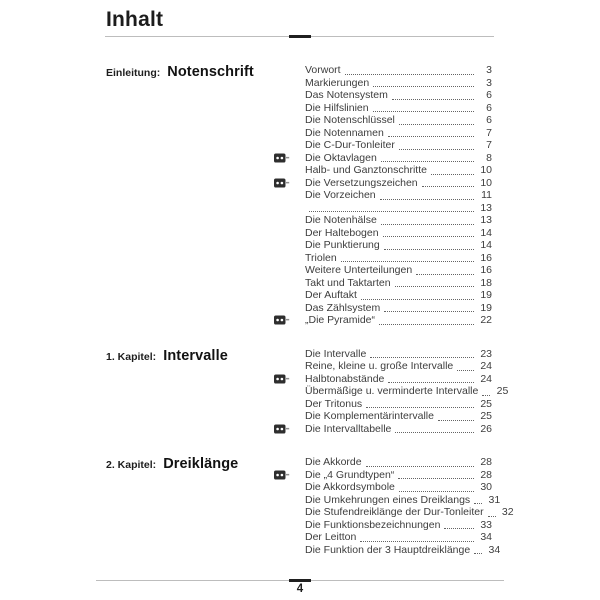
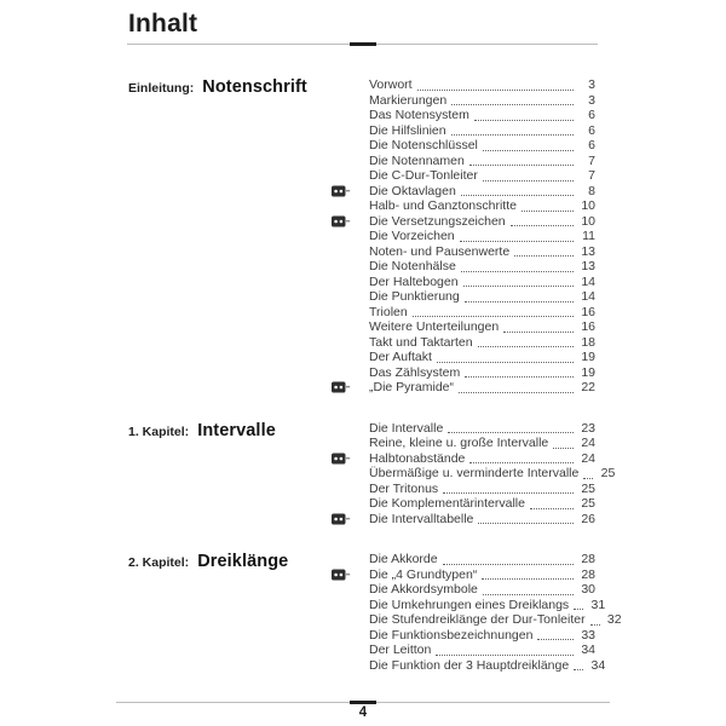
  Inhalt
  Einleitung:
  Notenschrift
  Vorwort
  3
  Markierungen
  3
  Das Notensystem
  6
  Die Hilfslinien
  6
  Die Notenschlüssel
  6
  Die Notennamen
  7
  Die C-Dur-Tonleiter
  7
  Die Oktavlagen
  8
  Halb- und Ganztonschritte
  10
  Die Versetzungszeichen
  10
  Die Vorzeichen
  11
+ Noten- und Pausenwerte
  13
  Die Notenhälse
  13
  Der Haltebogen
  14
  Die Punktierung
  14
  Triolen
  16
  Weitere Unterteilungen
  16
  Takt und Taktarten
  18
  Der Auftakt
  19
  Das Zählsystem
  19
  „Die Pyramide“
  22
  1. Kapitel:
  Intervalle
  Die Intervalle
  23
  Reine, kleine u. große Intervalle
  24
  Halbtonabstände
  24
  Übermäßige u. verminderte Intervalle
  25
  Der Tritonus
  25
  Die Komplementärintervalle
  25
  Die Intervalltabelle
  26
  2. Kapitel:
  Dreiklänge
  Die Akkorde
  28
  Die „4 Grundtypen“
  28
  Die Akkordsymbole
  30
  Die Umkehrungen eines Dreiklangs
  31
  Die Stufendreiklänge der Dur-Tonleiter
  32
  Die Funktionsbezeichnungen
  33
  Der Leitton
  34
  Die Funktion der 3 Hauptdreiklänge
  34
  4
